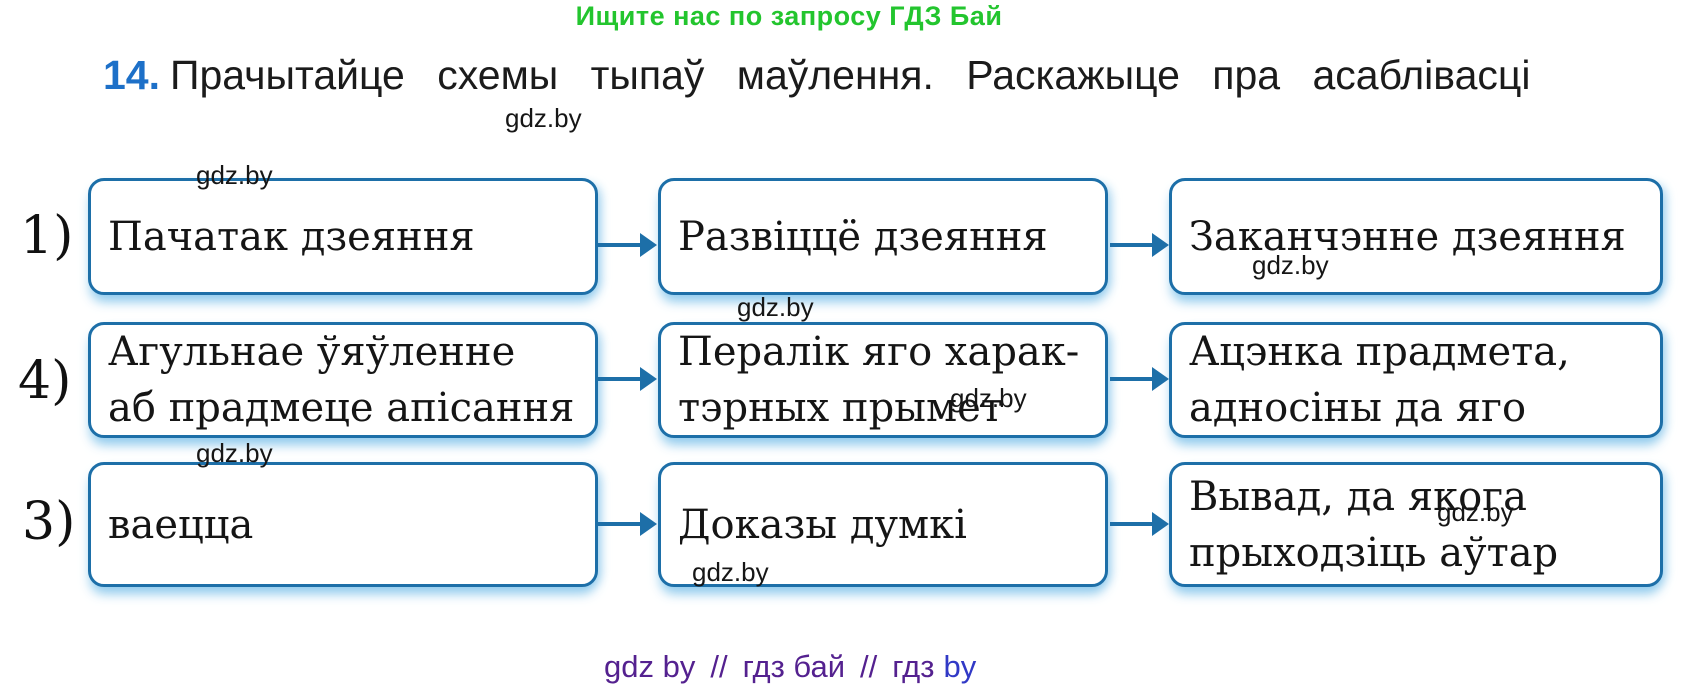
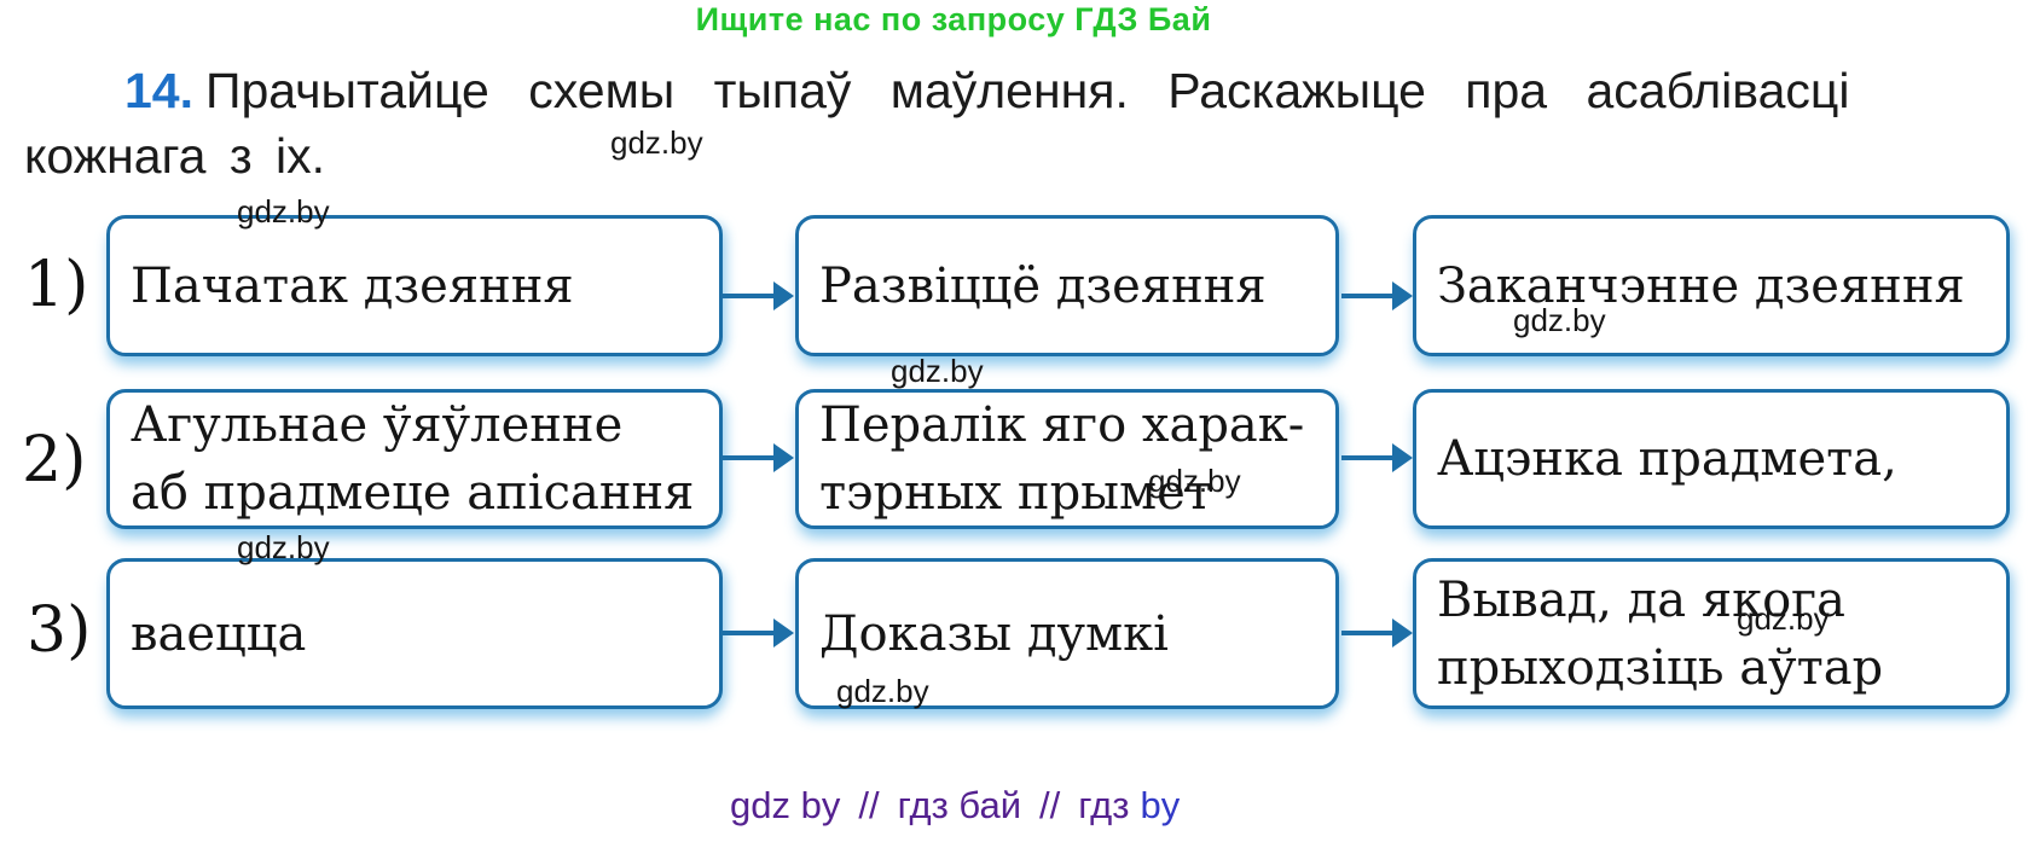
  Ищите нас по запросу ГДЗ Бай
  14. Прачытайце схемы тыпаў маўлення. Раскажыце пра асаблівасці
+ кожнага з іх.
  1)
- 4)
+ 2)
  3)
  Пачатак дзеяння
  Развіццё дзеяння
  Заканчэнне дзеяння
  Агульнае ўяўленне
  аб прадмеце апісання
  Пералік яго харак-
  тэрных прымет
  Ацэнка прадмета,
- адносіны да яго
  ваецца
  Доказы думкі
  Вывад, да якога
  прыходзіць аўтар
  gdz.by
  gdz.by
  gdz.by
  gdz.by
  gdz.by
  gdz.by
  gdz.by
  gdz.by
  gdz by // гдз бай // гдз by
